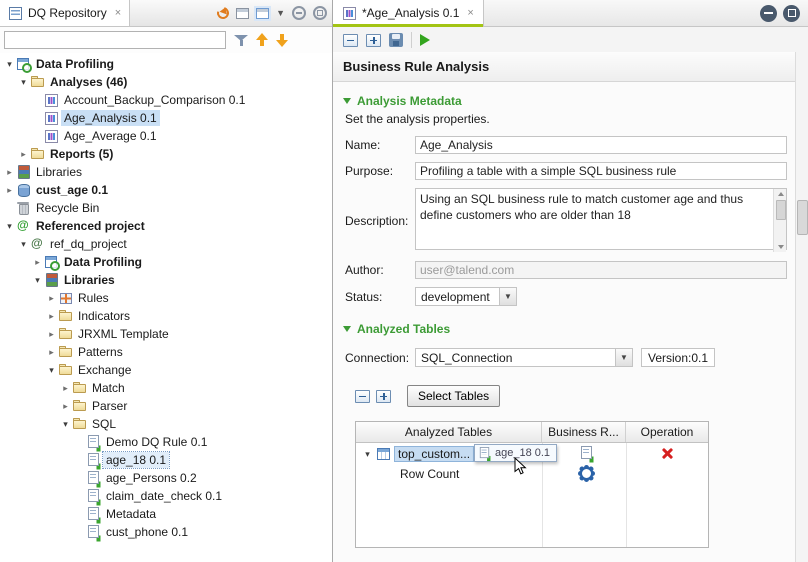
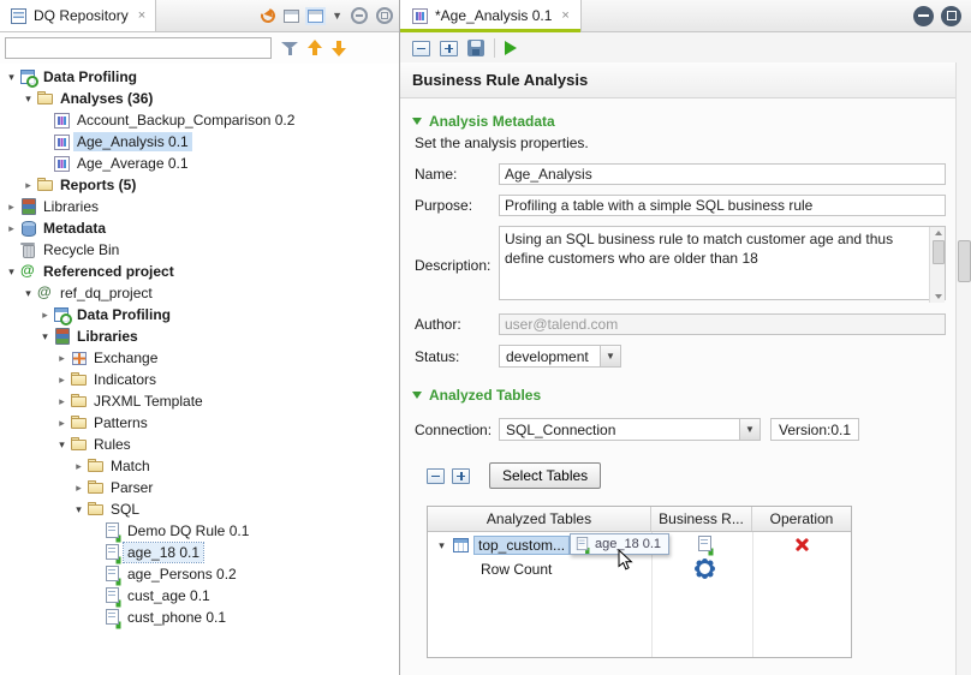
  DQ Repository
  ×
  ▼
  ▾
  Data Profiling
  ▾
- Analyses (46)
+ Analyses (36)
- Account_Backup_Comparison 0.1
+ Account_Backup_Comparison 0.2
  Age_Analysis 0.1
  Age_Average 0.1
  ▸
  Reports (5)
  ▸
  Libraries
  ▸
- cust_age 0.1
+ Metadata
  Recycle Bin
  ▾
  Referenced project
  ▾
  ref_dq_project
  ▸
  Data Profiling
  ▾
  Libraries
  ▸
- Rules
+ Exchange
  ▸
  Indicators
  ▸
  JRXML Template
  ▸
  Patterns
  ▾
- Exchange
+ Rules
  ▸
  Match
  ▸
  Parser
  ▾
  SQL
  Demo DQ Rule 0.1
  age_18 0.1
  age_Persons 0.2
- claim_date_check 0.1
- Metadata
+ cust_age 0.1
  cust_phone 0.1
  *Age_Analysis 0.1
  ×
  Business Rule Analysis
  Analysis Metadata
  Set the analysis properties.
  Name:
  Age_Analysis
  Purpose:
  Profiling a table with a simple SQL business rule
  Description:
  Author:
  user@talend.com
  Status:
  development
  ▼
  Analyzed Tables
  Connection:
  SQL_Connection
  ▼
  Version:0.1
  Select Tables
  Analyzed Tables
  Business R...
  Operation
  ▾
  top_custom...
  Row Count
  age_18 0.1
